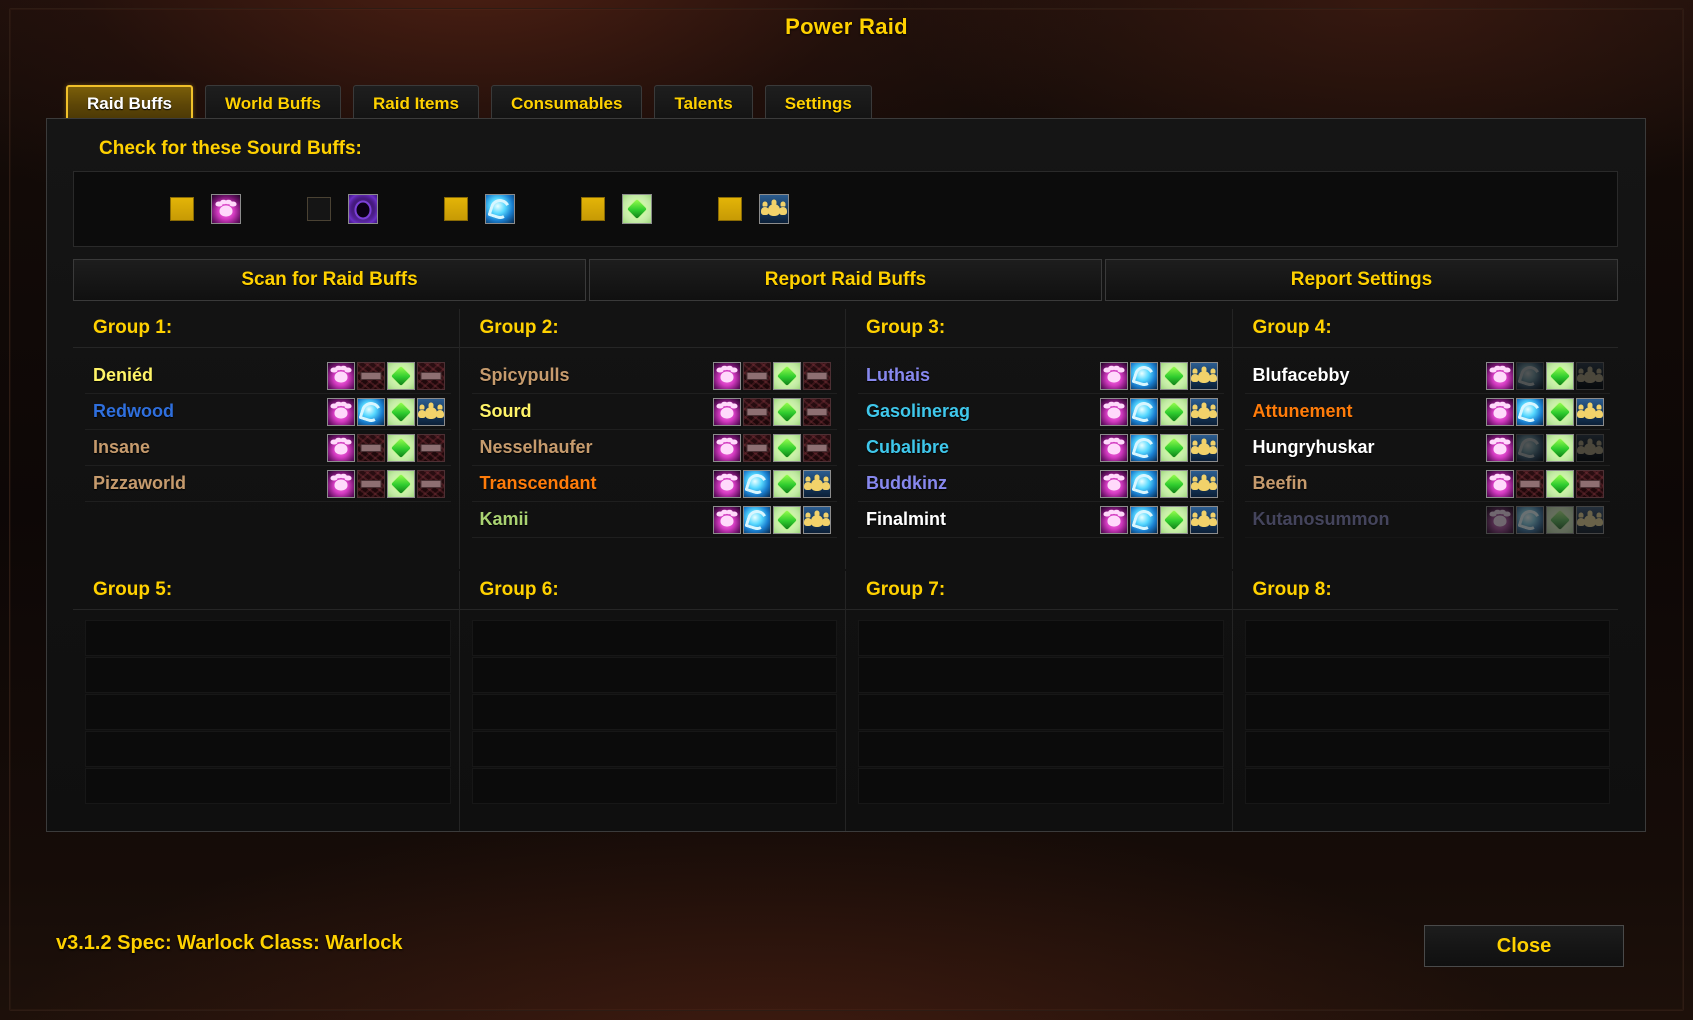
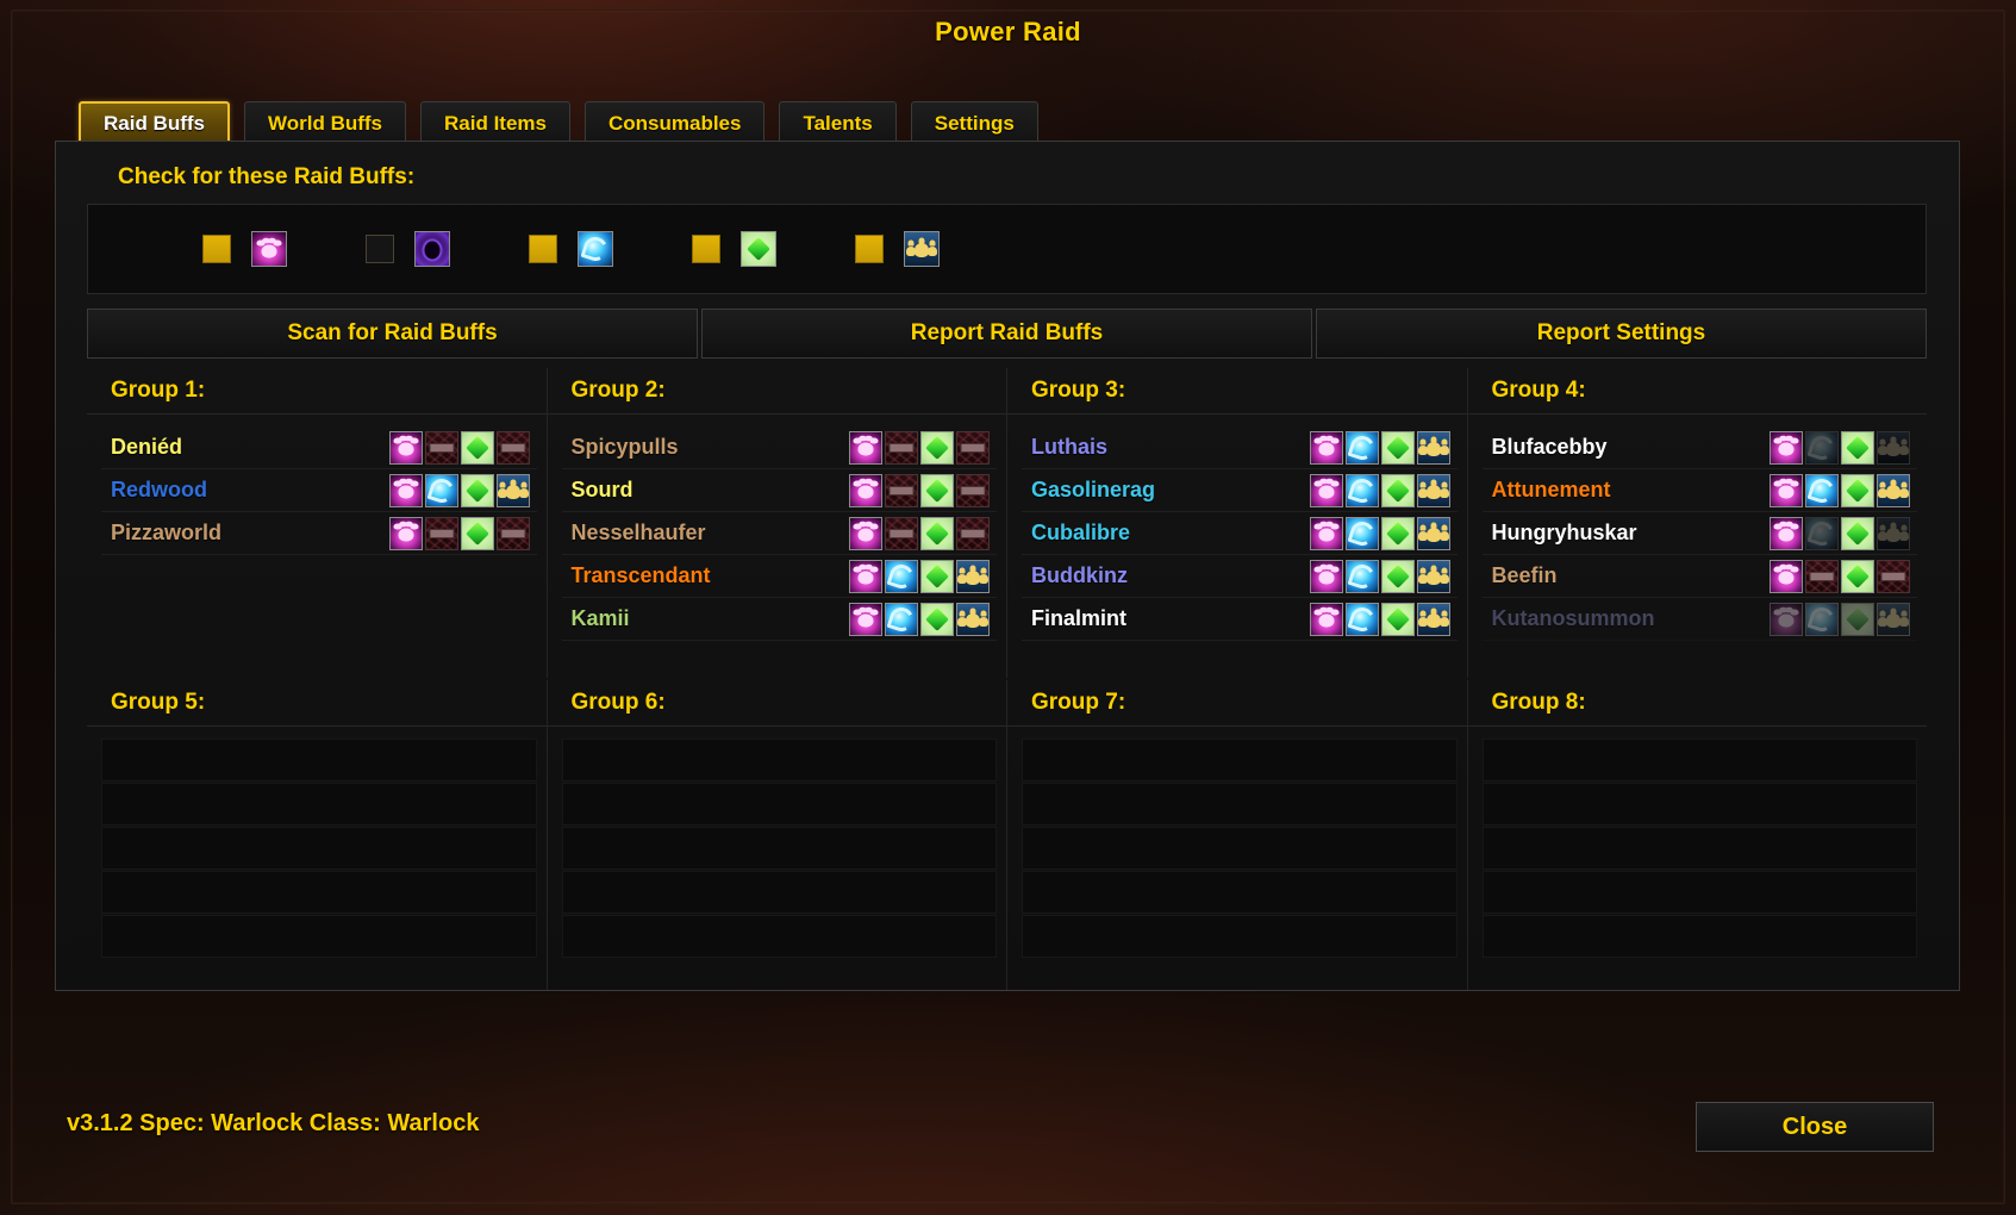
  Power Raid
  Raid Buffs
  World Buffs
  Raid Items
  Consumables
  Talents
  Settings
- Check for these Sourd Buffs:
+ Check for these Raid Buffs:
  Scan for Raid Buffs
  Report Raid Buffs
  Report Settings
  Group 1:
  Deniéd
  Redwood
- Insane
  Pizzaworld
  Group 2:
  Spicypulls
  Sourd
  Nesselhaufer
  Transcendant
  Kamii
  Group 3:
  Luthais
  Gasolinerag
  Cubalibre
  Buddkinz
  Finalmint
  Group 4:
  Blufacebby
  Attunement
  Hungryhuskar
  Beefin
  Kutanosummon
  Group 5:
  Group 6:
  Group 7:
  Group 8:
  v3.1.2 Spec: Warlock Class: Warlock
  Close
